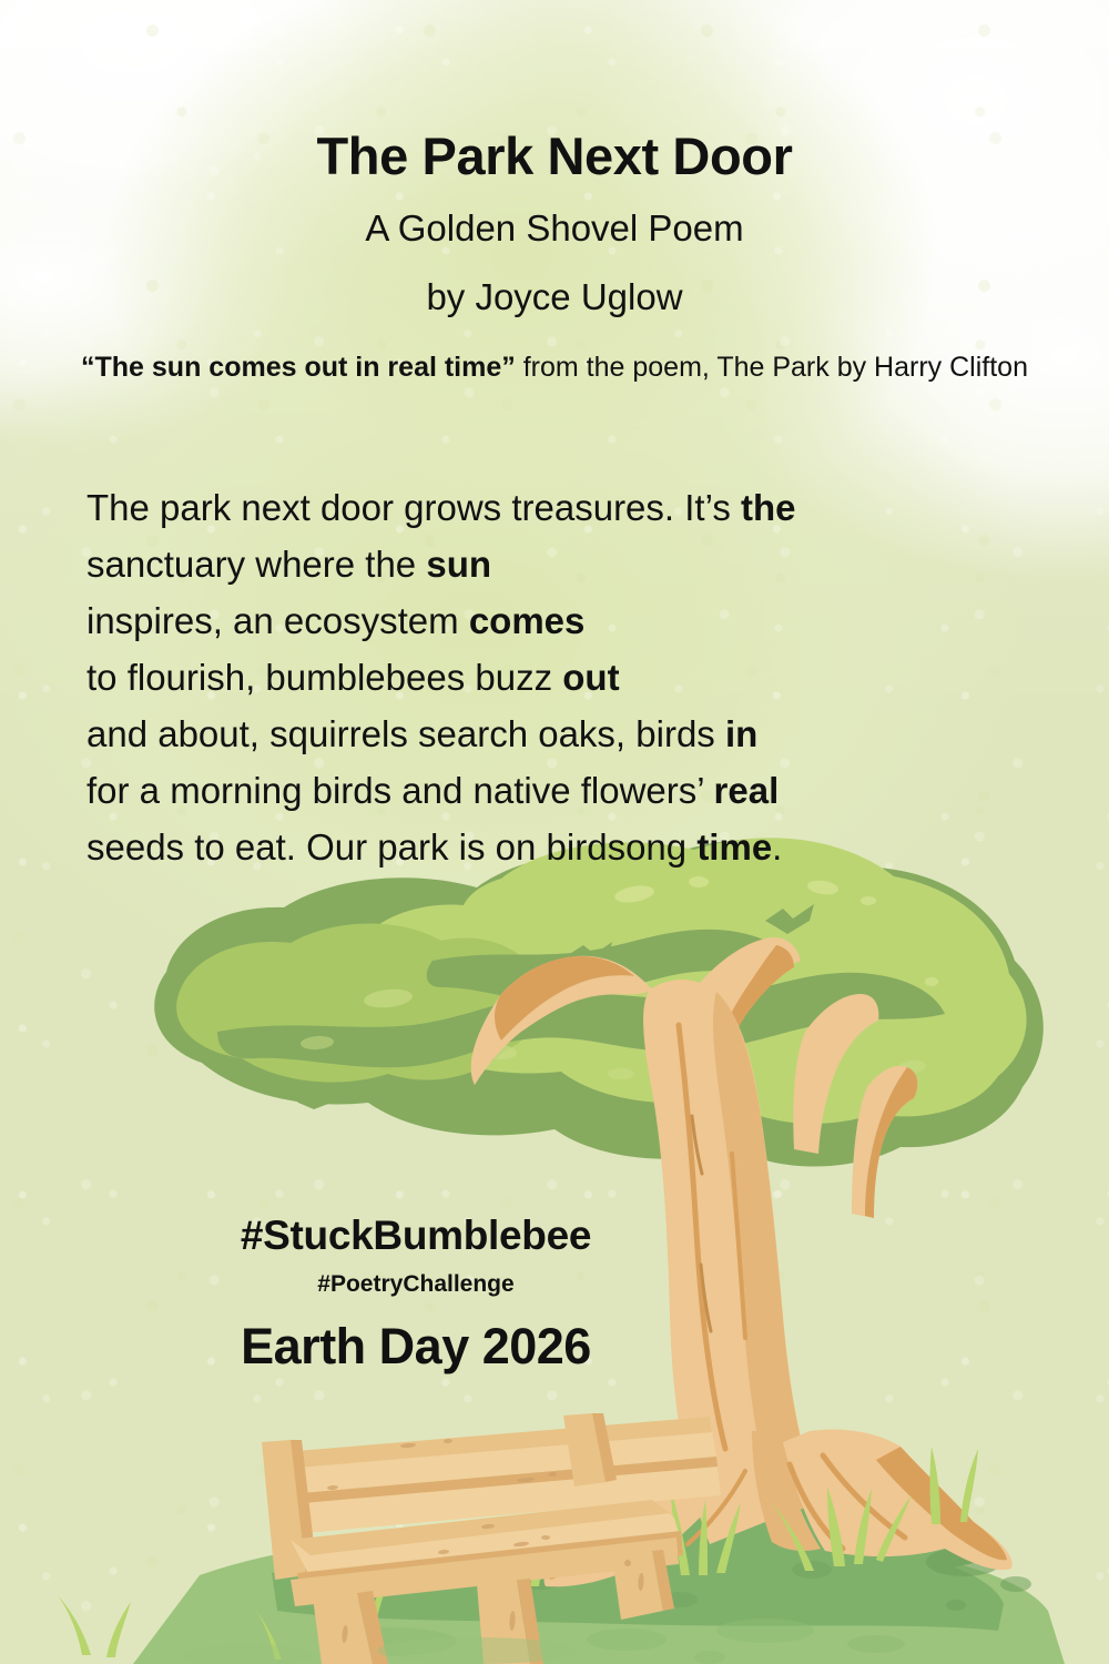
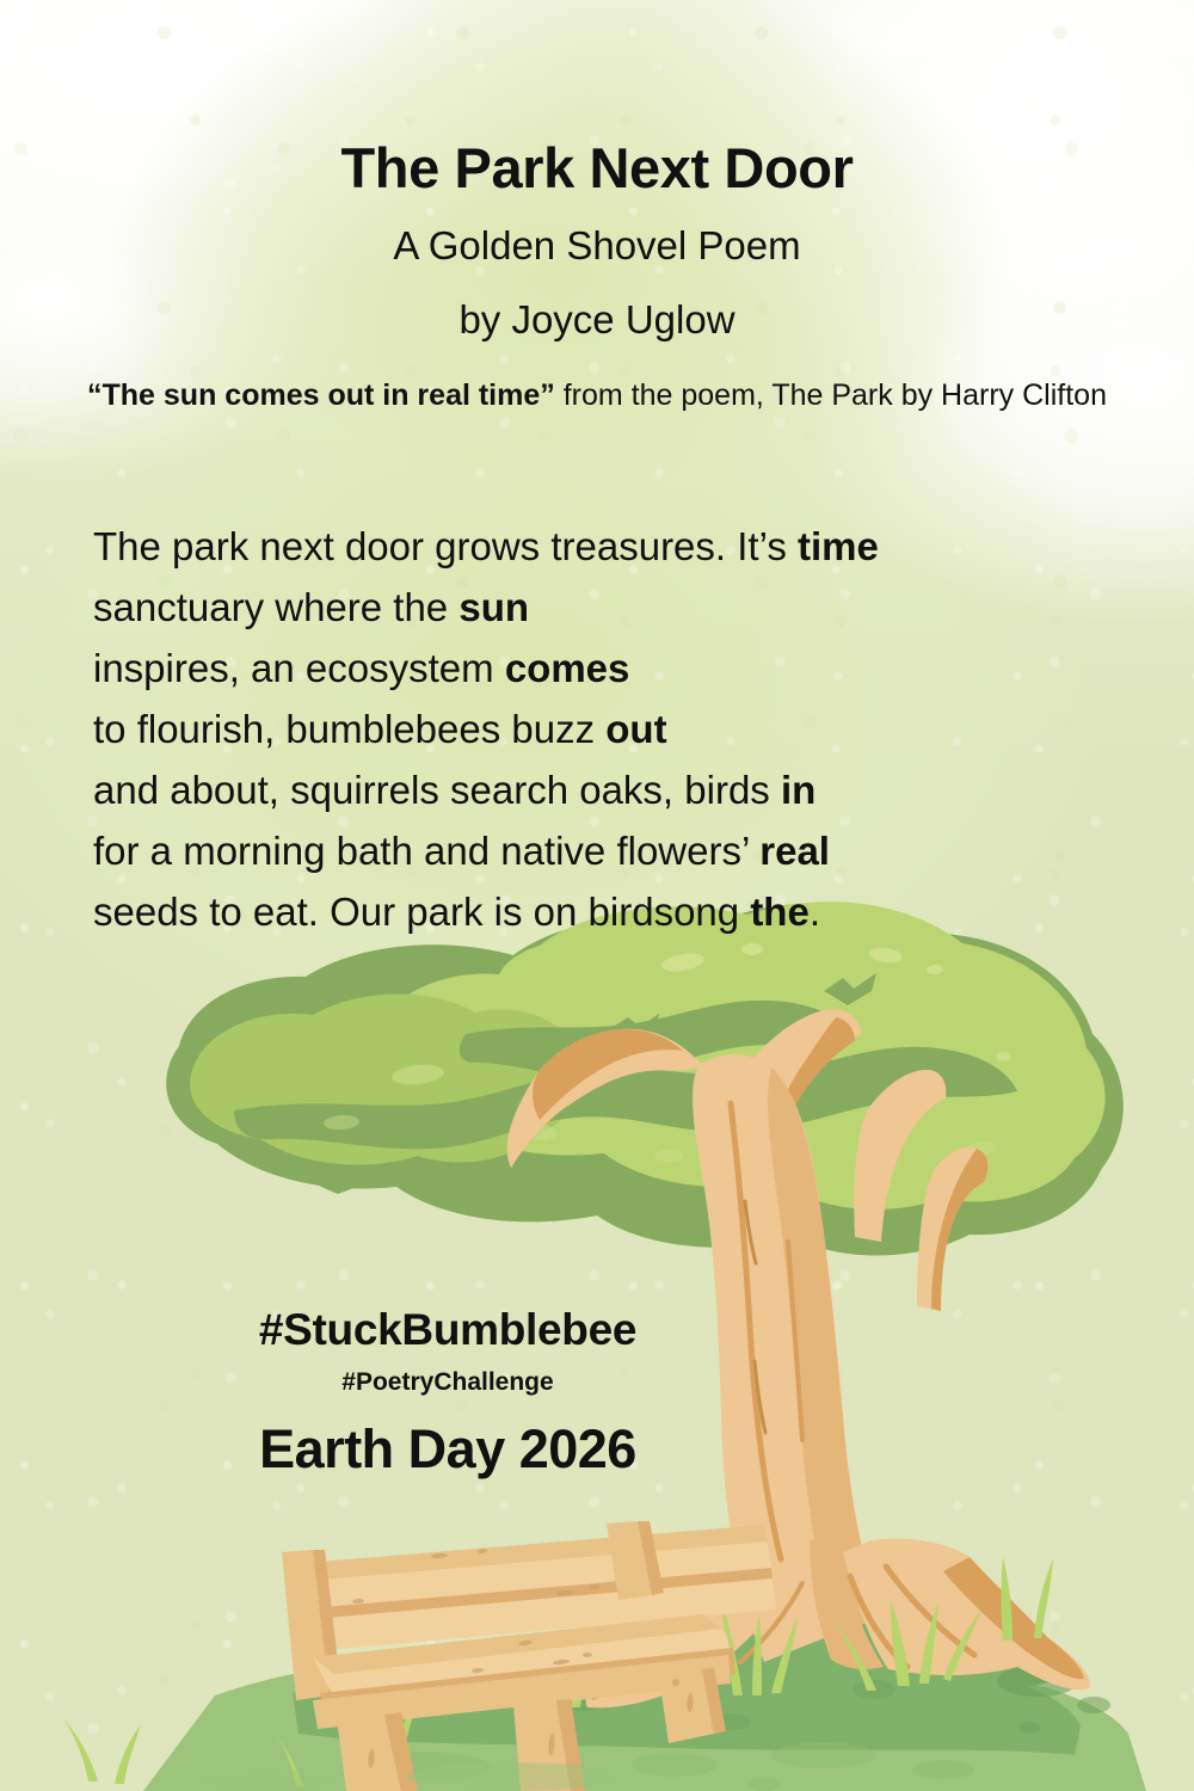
  The Park Next Door
  A Golden Shovel Poem
  by Joyce Uglow
  “The sun comes out in real time” from the poem, The Park by Harry Clifton
- The park next door grows treasures. It’s the
+ The park next door grows treasures. It’s time
  sanctuary where the sun
  inspires, an ecosystem comes
  to flourish, bumblebees buzz out
  and about, squirrels search oaks, birds in
- for a morning birds and native flowers’ real
+ for a morning bath and native flowers’ real
- seeds to eat. Our park is on birdsong time.
+ seeds to eat. Our park is on birdsong the.
  #StuckBumblebee
  #PoetryChallenge
  Earth Day 2026
